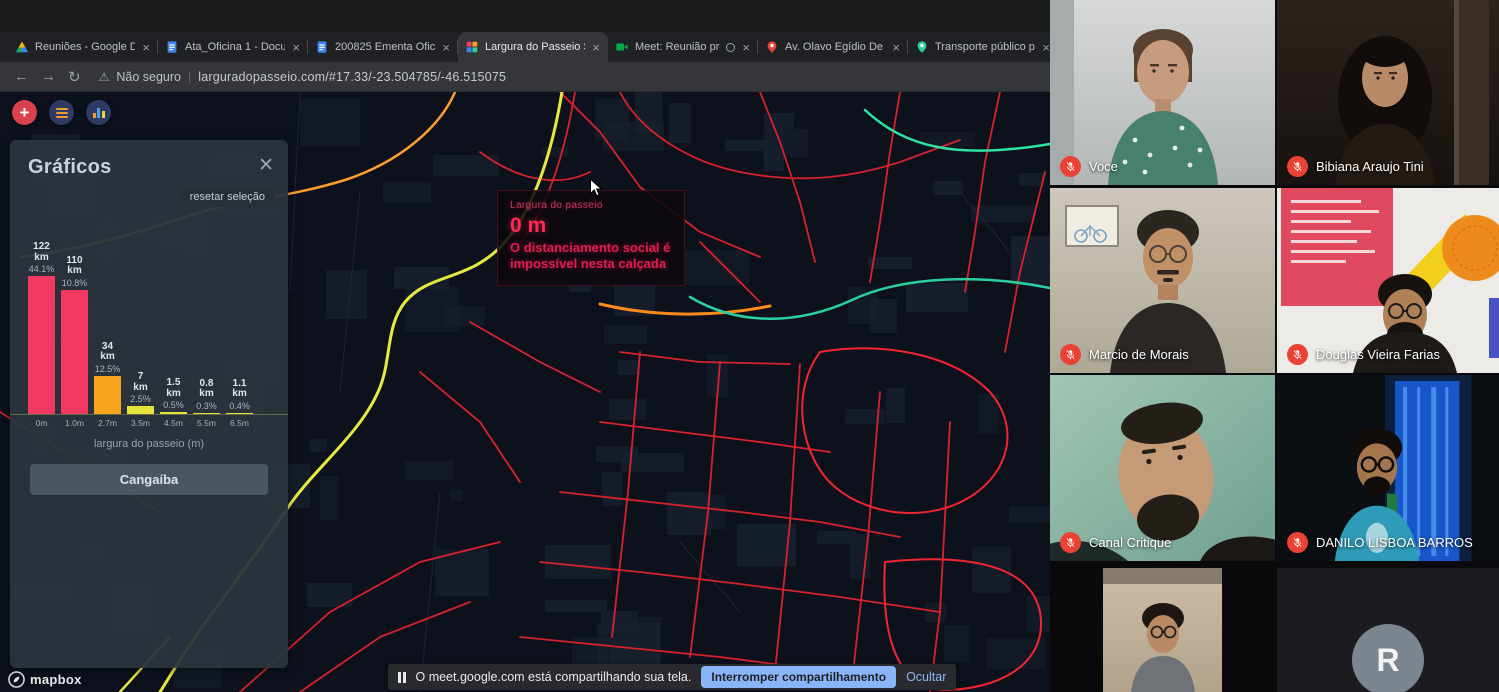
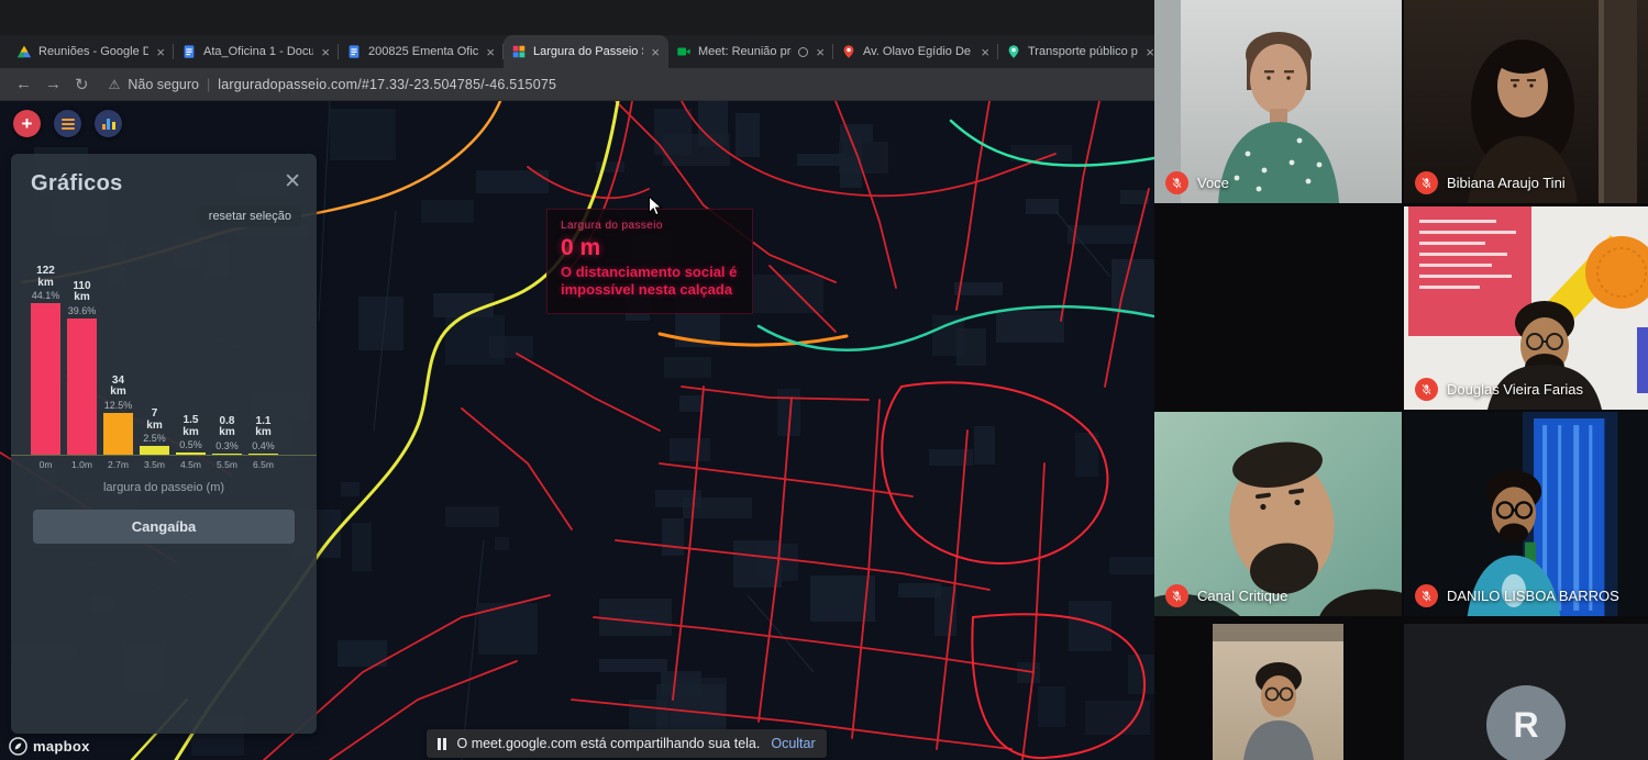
  Reuniões - Google D
  ×
  Ata_Oficina 1 - Docu
  ×
  200825 Ementa Ofic
  ×
  Largura do Passeio
  ×
  Meet: Reunião pr
  ×
  Av. Olavo Egídio De
  ×
  Transporte público p
  ×
  ←
  →
  ↻
  ⚠
  Não seguro
  |
  larguradopasseio.com/#17.33/-23.504785/-46.515075
  +
  Gráficos
  ✕
  resetar seleção
  122
  km
  44.1%
  110
  km
- 10.8%
+ 39.6%
  34
  km
  12.5%
  7
  km
  2.5%
  1.5
  km
  0.5%
  0.8
  km
  0.3%
  1.1
  km
  0.4%
  0m
  1.0m
  2.7m
  3.5m
  4.5m
  5.5m
  6.5m
  largura do passeio (m)
  Cangaíba
  Largura do passeio
  0 m
  O distanciamento social é impossível nesta calçada
  O meet.google.com está compartilhando sua tela.
- Interromper compartilhamento
  Ocultar
  mapbox
  Voce
  Bibiana Araujo Tini
- Marcio de Morais
  Douglas Vieira Farias
  Canal Critique
  DANILO LISBOA BARROS
  R
